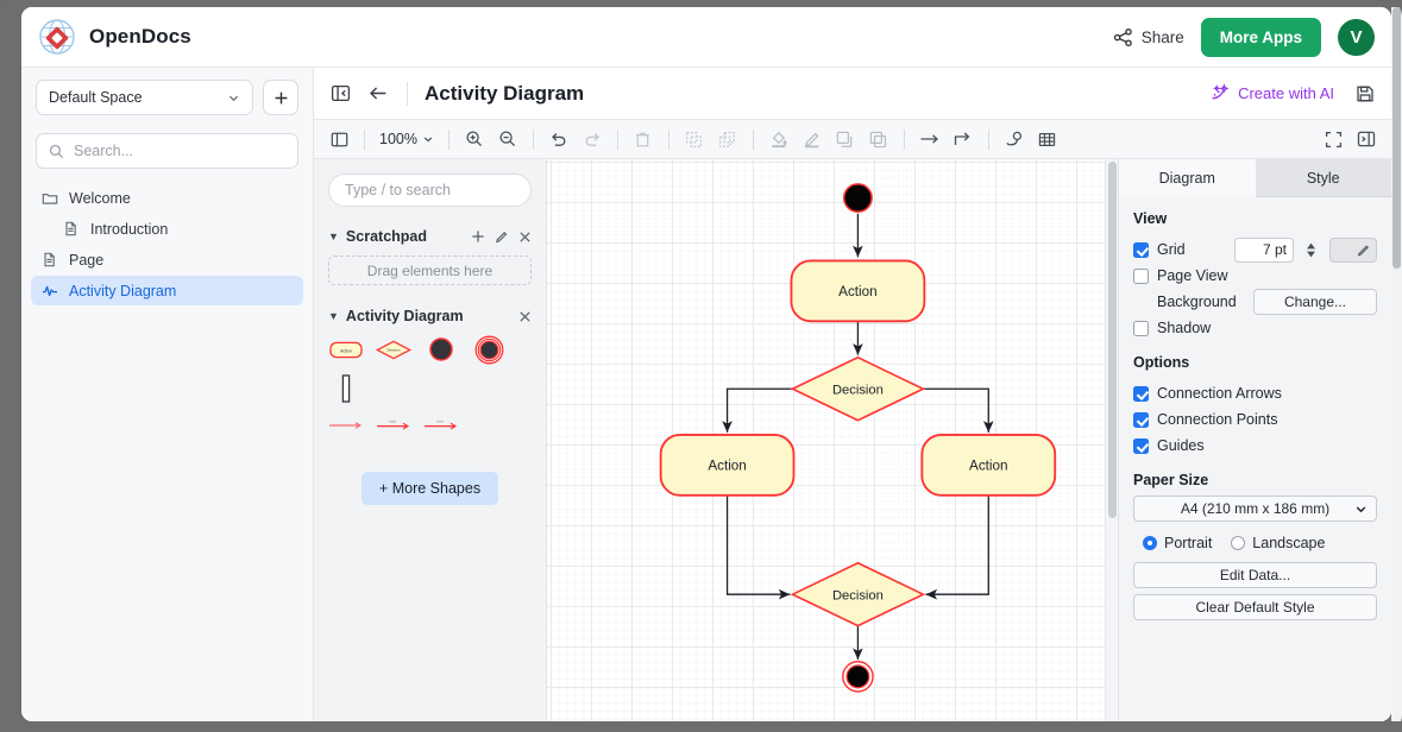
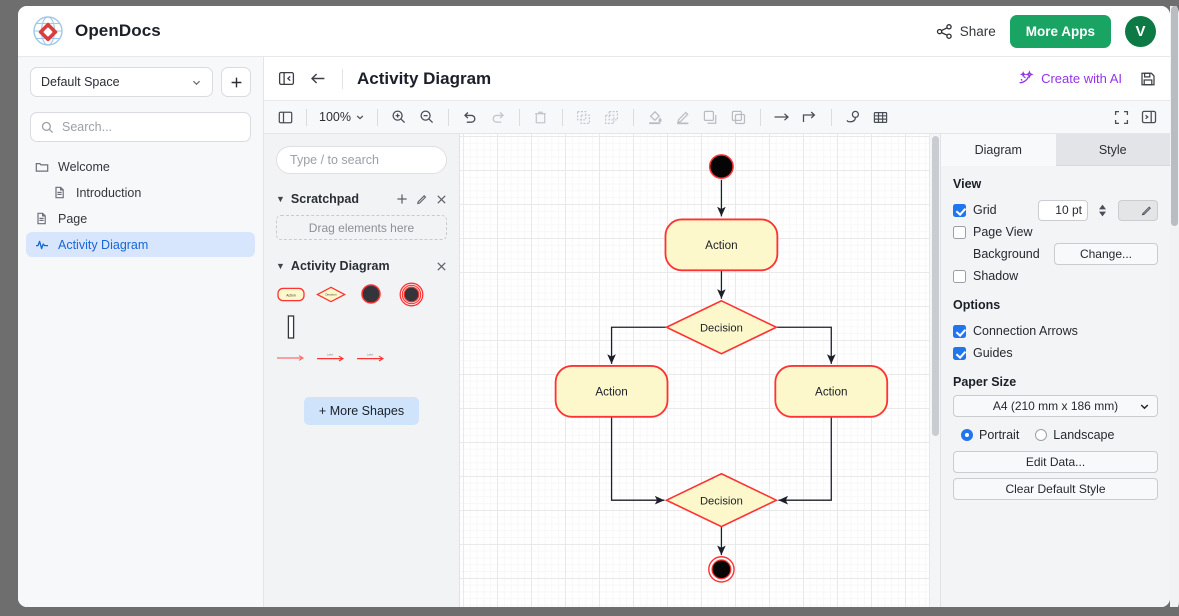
  OpenDocs
  Share
  More Apps
  V
  Default Space
  Search...
  Welcome
  Introduction
  Page
  Activity Diagram
  Activity Diagram
  Create with AI
  100%
  Type / to search
  ▼
  Scratchpad
  Drag elements here
  ▼
  Activity Diagram
  + More Shapes
  Action
  Decision
  Action
  Action
  Decision
  Diagram
  Style
  View
  Grid
- 7 pt
+ 10 pt
  Page View
  Background
  Change...
  Shadow
  Options
  Connection Arrows
- Connection Points
  Guides
  Paper Size
  A4 (210 mm x 186 mm)
  Portrait
  Landscape
  Edit Data...
  Clear Default Style
